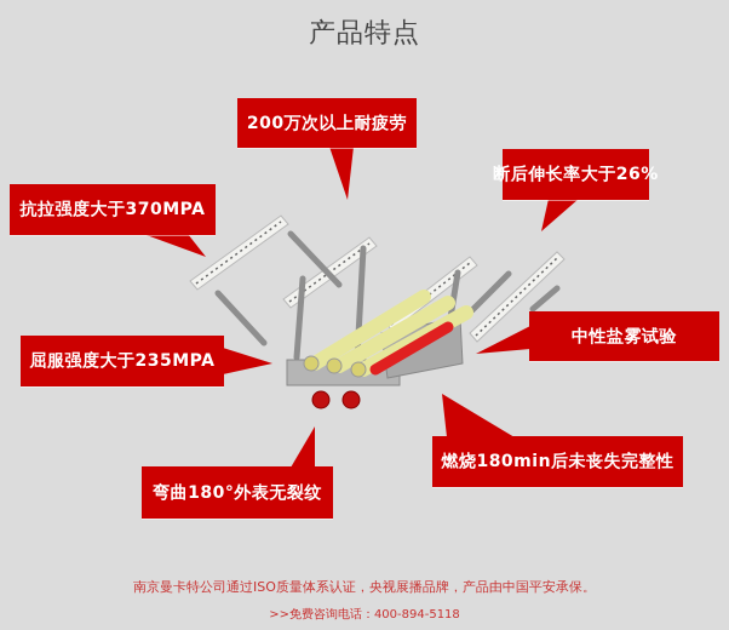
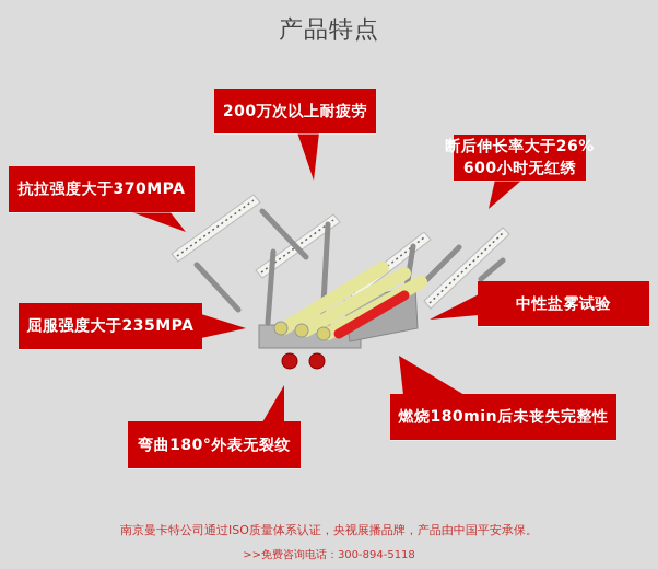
  产品特点
  200万次以上耐疲劳
  断后伸长率大于26%
+ 600小时无红绣
  抗拉强度大于370MPA
  屈服强度大于235MPA
  中性盐雾试验
  燃烧180min后未丧失完整性
  弯曲180°外表无裂纹
  南京曼卡特公司通过ISO质量体系认证，央视展播品牌，产品由中国平安承保。
- >>免费咨询电话：400-894-5118
+ >>免费咨询电话：300-894-5118
